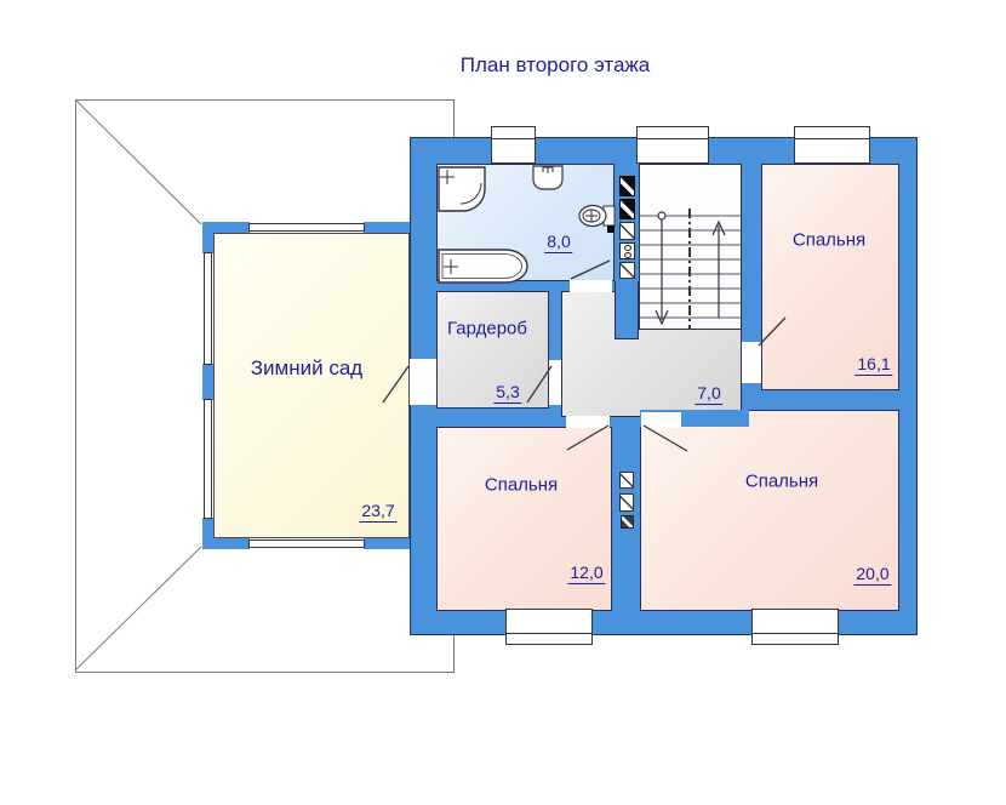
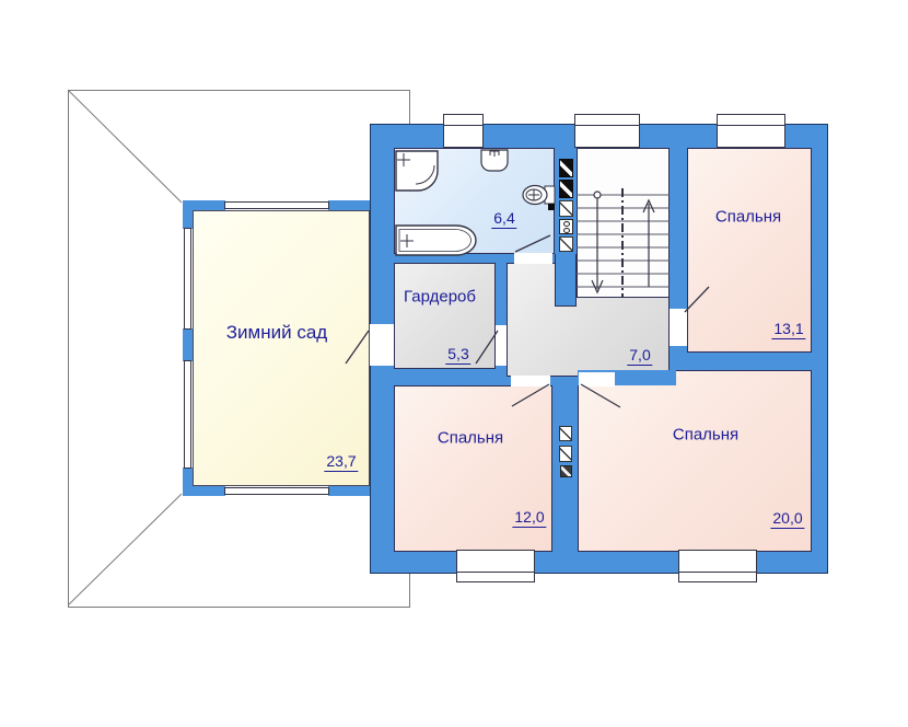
- План второго этажа
  Зимний сад
  23,7
- 8,0
+ 6,4
  Гардероб
  5,3
  7,0
  Спальня
- 16,1
+ 13,1
  Спальня
  12,0
  Спальня
  20,0
